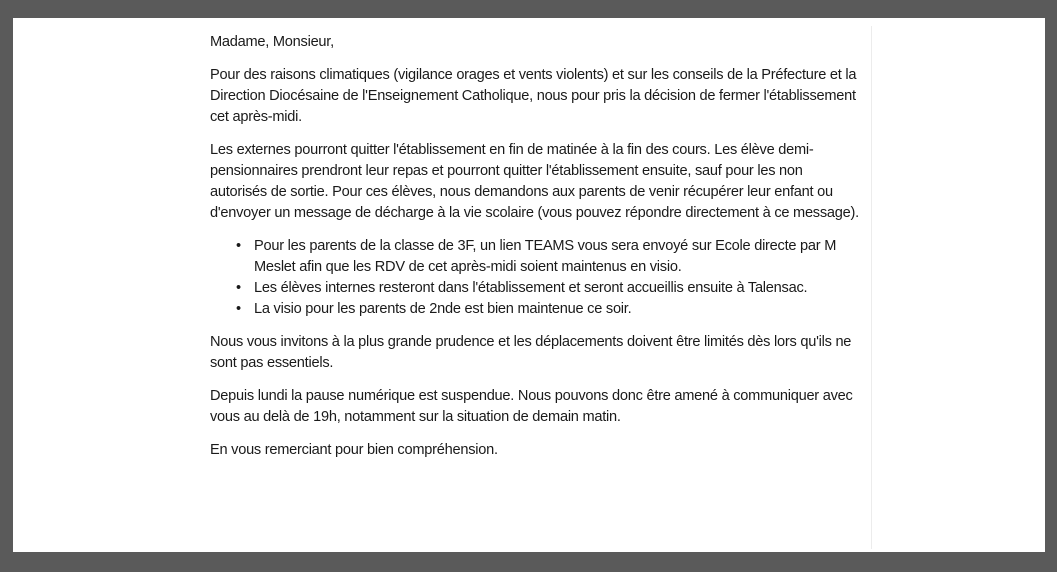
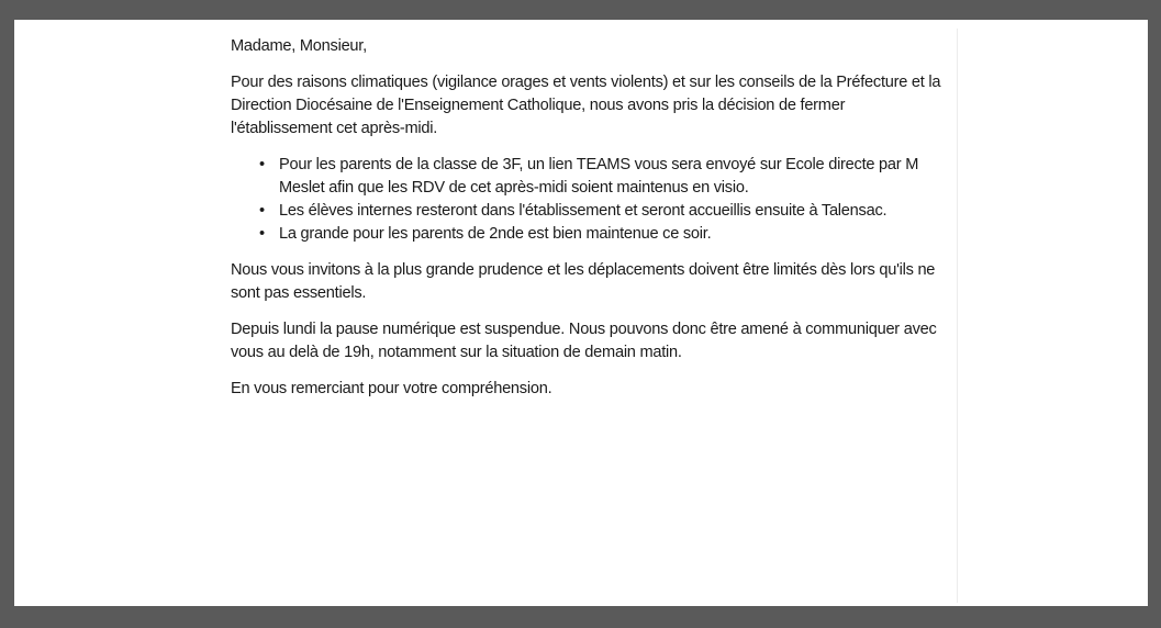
  Madame, Monsieur,
- Pour des raisons climatiques (vigilance orages et vents violents) et sur les conseils de la Préfecture et la Direction Diocésaine de l'Enseignement Catholique, nous pour pris la décision de fermer l'établissement cet après-midi.
+ Pour des raisons climatiques (vigilance orages et vents violents) et sur les conseils de la Préfecture et la Direction Diocésaine de l'Enseignement Catholique, nous avons pris la décision de fermer l'établissement cet après-midi.
- Les externes pourront quitter l'établissement en fin de matinée à la fin des cours. Les élève demi-pensionnaires prendront leur repas et pourront quitter l'établissement ensuite, sauf pour les non autorisés de sortie. Pour ces élèves, nous demandons aux parents de venir récupérer leur enfant ou d'envoyer un message de décharge à la vie scolaire (vous pouvez répondre directement à ce message).
  •
  Pour les parents de la classe de 3F, un lien TEAMS vous sera envoyé sur Ecole directe par M Meslet afin que les RDV de cet après-midi soient maintenus en visio.
  •
  Les élèves internes resteront dans l'établissement et seront accueillis ensuite à Talensac.
  •
- La visio pour les parents de 2nde est bien maintenue ce soir.
+ La grande pour les parents de 2nde est bien maintenue ce soir.
  Nous vous invitons à la plus grande prudence et les déplacements doivent être limités dès lors qu'ils ne sont pas essentiels.
  Depuis lundi la pause numérique est suspendue. Nous pouvons donc être amené à communiquer avec vous au delà de 19h, notamment sur la situation de demain matin.
- En vous remerciant pour bien compréhension.
+ En vous remerciant pour votre compréhension.
